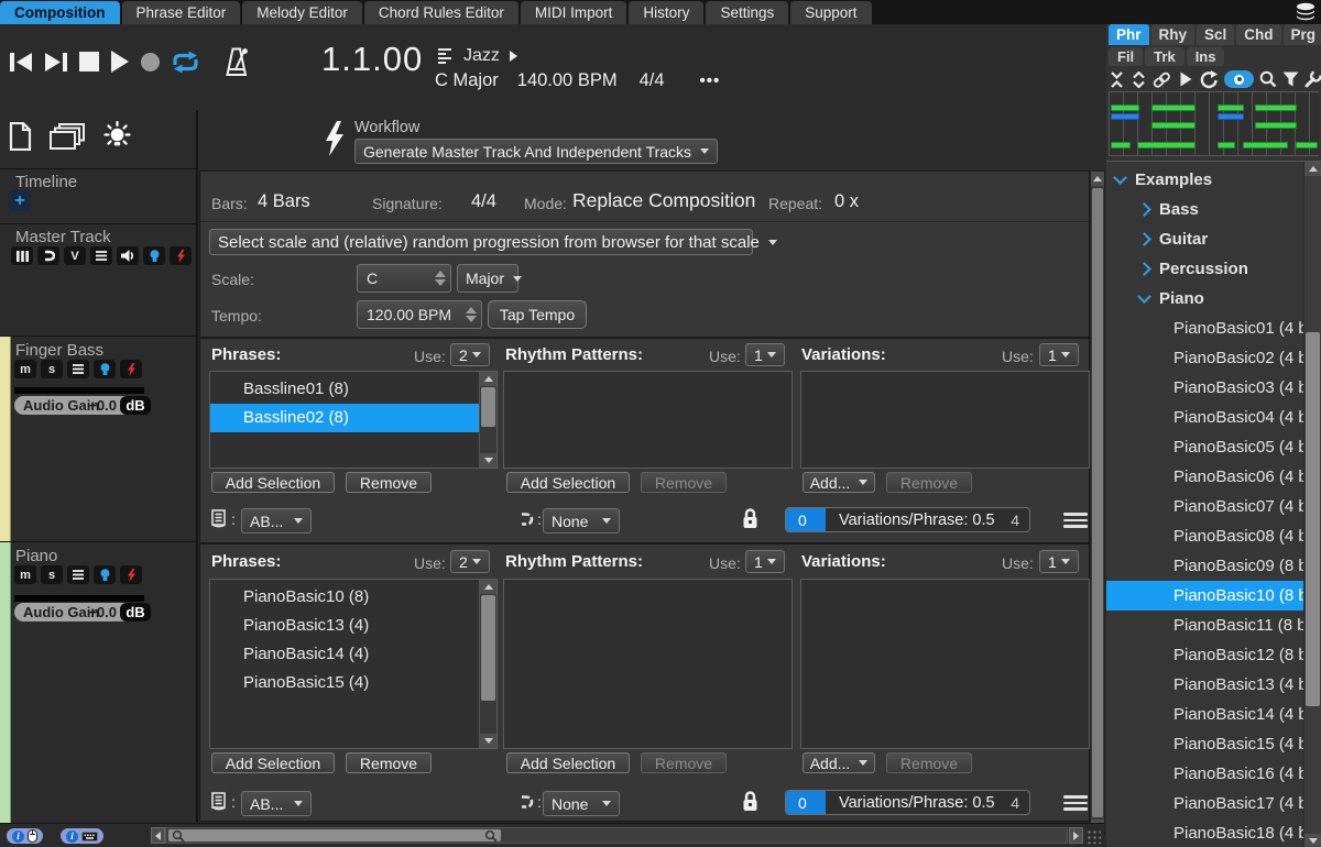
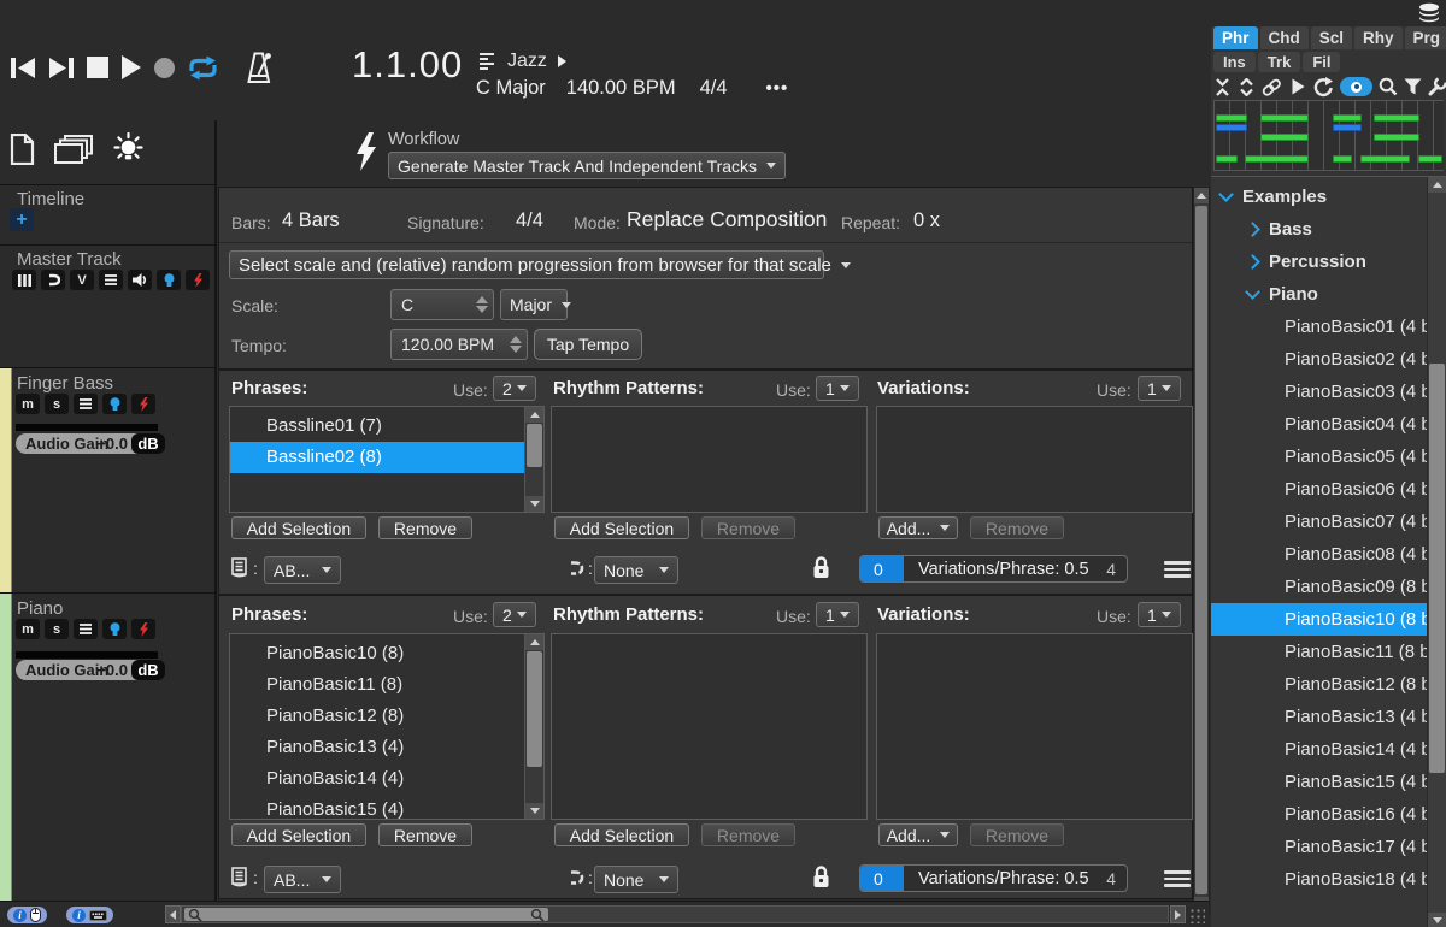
- Composition
- Phrase Editor
- Melody Editor
- Chord Rules Editor
- MIDI Import
- History
- Settings
- Support
  1.1.00
  Jazz
  C Major
  140.00 BPM
  4/4
  •••
  Workflow
  Generate Master Track And Independent Tracks
  Timeline
  +
  Master Track
  V
  Finger Bass
  m
  s
  Audio Gain
  +0.0
  dB
  Piano
  m
  s
  Audio Gain
  +0.0
  dB
  Bars:
  4 Bars
  Signature:
  4/4
  Mode:
  Replace Composition
  Repeat:
  0 x
  Select scale and (relative) random progression from browser for that scale
  Scale:
  C
  Major
  Tempo:
  120.00 BPM
  Tap Tempo
  Phrases:
  Use:
  2
  Rhythm Patterns:
  Use:
  1
  Variations:
  Use:
  1
- Bassline01 (8)
+ Bassline01 (7)
  Bassline02 (8)
  Add Selection
  Remove
  Add Selection
  Remove
  Add...
  Remove
  :
  AB...
  :
  None
  0
  Variations/Phrase: 0.5
  4
  Phrases:
  Use:
  2
  Rhythm Patterns:
  Use:
  1
  Variations:
  Use:
  1
  PianoBasic10 (8)
+ PianoBasic11 (8)
+ PianoBasic12 (8)
  PianoBasic13 (4)
  PianoBasic14 (4)
  PianoBasic15 (4)
  Add Selection
  Remove
  Add Selection
  Remove
  Add...
  Remove
  :
  AB...
  :
  None
  0
  Variations/Phrase: 0.5
  4
  Phr
- Rhy
+ Chd
  Scl
- Chd
+ Rhy
  Prg
- Fil
+ Ins
  Trk
- Ins
+ Fil
  Examples
  Bass
- Guitar
  Percussion
  Piano
  PianoBasic01 (4
  PianoBasic02 (4
  PianoBasic03 (4
  PianoBasic04 (4
  PianoBasic05 (4
  PianoBasic06 (4
  PianoBasic07 (4
  PianoBasic08 (4
  PianoBasic09 (8
  PianoBasic10 (8
  PianoBasic11 (8 b
  PianoBasic12 (8
  PianoBasic13 (4
  PianoBasic14 (4
  PianoBasic15 (4
  PianoBasic16 (4
  PianoBasic17 (4
  PianoBasic18 (4
  i
  i
